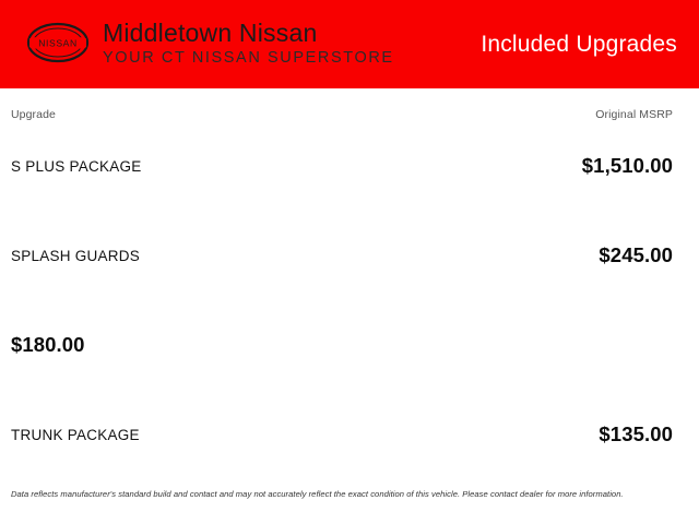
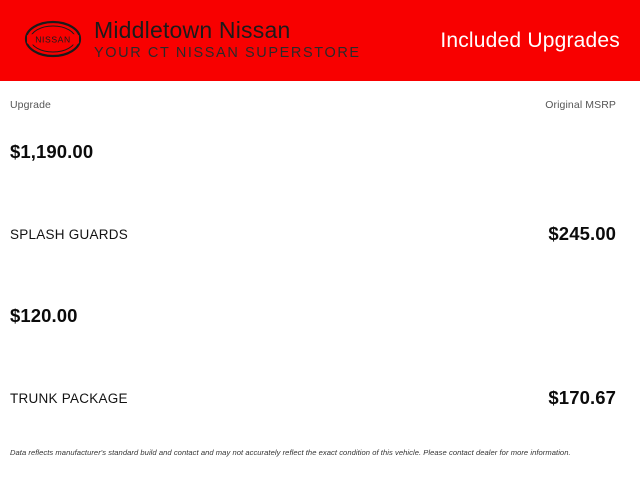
  NISSAN
  Middletown Nissan
  YOUR CT NISSAN SUPERSTORE
  Included Upgrades
  Upgrade
  Original MSRP
- S PLUS PACKAGE
- $1,510.00
+ $1,190.00
  SPLASH GUARDS
  $245.00
- $180.00
+ $120.00
  TRUNK PACKAGE
- $135.00
+ $170.67
  Data reflects manufacturer's standard build and contact and may not accurately reflect the exact condition of this vehicle. Please contact dealer for more information.
